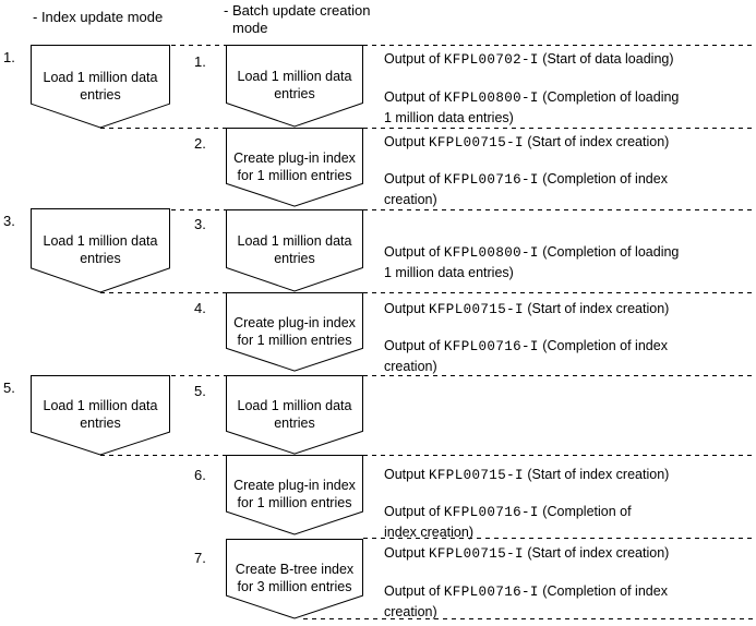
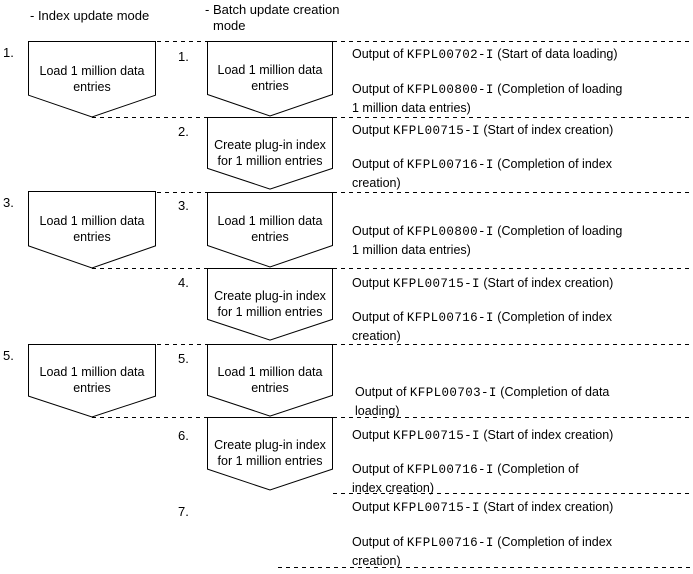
  - Index update mode
  - Batch update creation mode
  1.
  3.
  5.
  1.
  2.
  3.
  4.
  5.
  6.
  7.
  Load 1 million data
  entries
  Load 1 million data
  entries
  Load 1 million data
  entries
  Load 1 million data
  entries
  Create plug-in index
  for 1 million entries
  Load 1 million data
  entries
  Create plug-in index
  for 1 million entries
  Load 1 million data
  entries
  Create plug-in index
  for 1 million entries
- Create B-tree index
- for 3 million entries
  Output of KFPL00702-I (Start of data loading)
  Output of KFPL00800-I (Completion of loading
  1 million data entries)
  Output KFPL00715-I (Start of index creation)
  Output of KFPL00716-I (Completion of index
  creation)
  Output of KFPL00800-I (Completion of loading
  1 million data entries)
  Output KFPL00715-I (Start of index creation)
  Output of KFPL00716-I (Completion of index
  creation)
+ Output of KFPL00703-I (Completion of data
+ loading)
  Output KFPL00715-I (Start of index creation)
  Output of KFPL00716-I (Completion of
  index creation)
  Output KFPL00715-I (Start of index creation)
  Output of KFPL00716-I (Completion of index
  creation)
